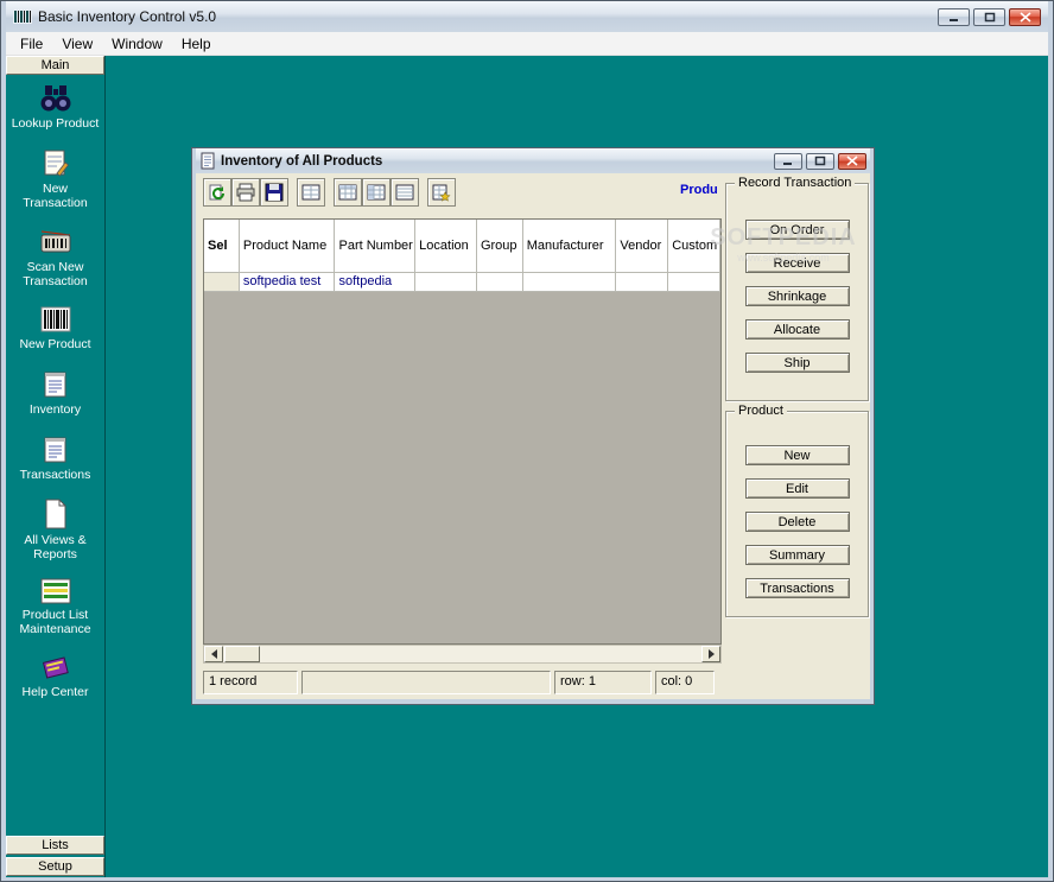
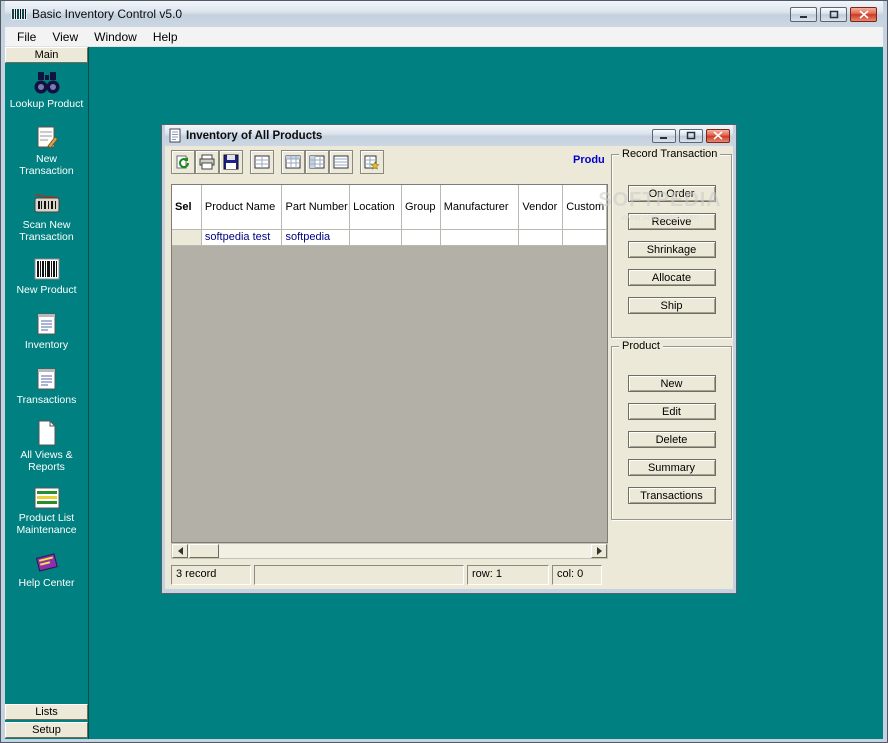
  Basic Inventory Control v5.0
  File
  View
  Window
  Help
  Main
  Lookup Product
  New Transaction
  Scan New Transaction
  New Product
  Inventory
  Transactions
  All Views & Reports
  Product List Maintenance
  Help Center
  Lists
  Setup
  Inventory of All Products
  Produ
  Sel
  Product Name
  Part Number
  Location
  Group
  Manufacturer
  Vendor
  Custom
  softpedia test
  softpedia
- 1 record
+ 3 record
  row: 1
  col: 0
  Record Transaction
  On Order
  Receive
  Shrinkage
  Allocate
  Ship
  Product
  New
  Edit
  Delete
  Summary
  Transactions
  SOFTPEDIA
  www.softpedia.com
